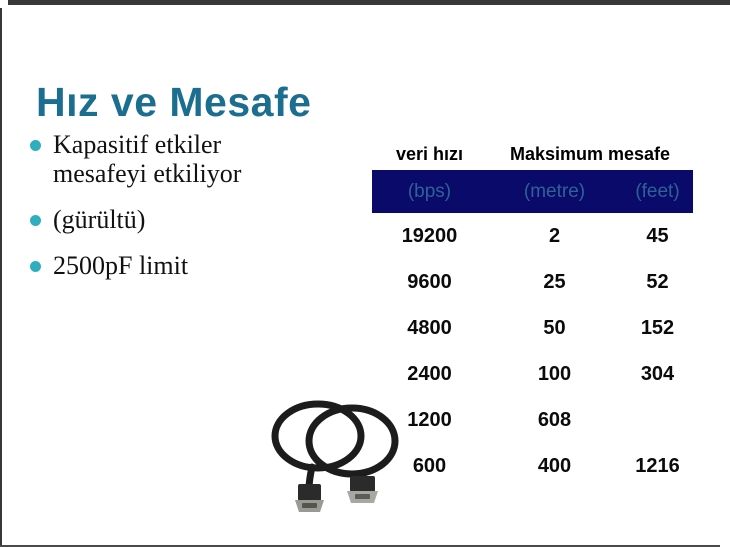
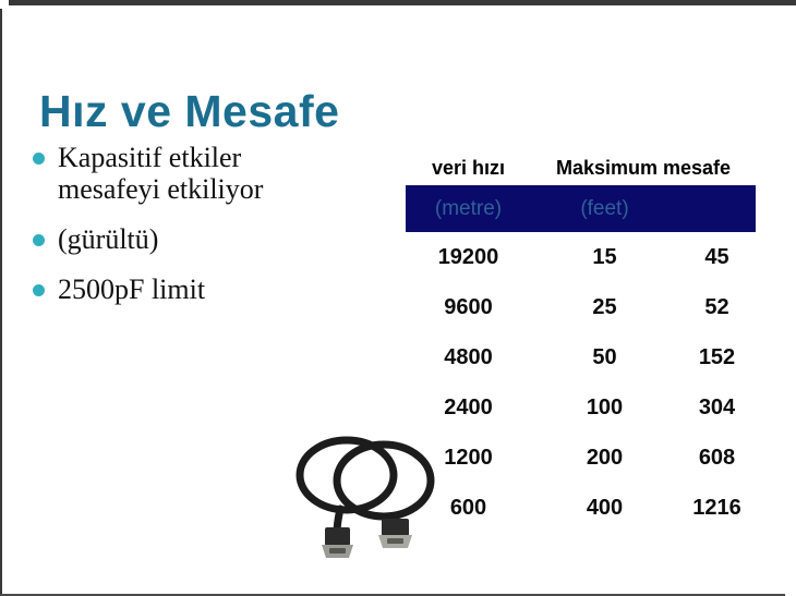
  Hız ve Mesafe
  Kapasitif etkiler mesafeyi etkiliyor
  (gürültü)
  2500pF limit
  veri hızı
  Maksimum mesafe
- (bps)
  (metre)
  (feet)
  19200
- 2
+ 15
  45
  9600
  25
  52
  4800
  50
  152
  2400
  100
  304
  1200
+ 200
  608
  600
  400
  1216
